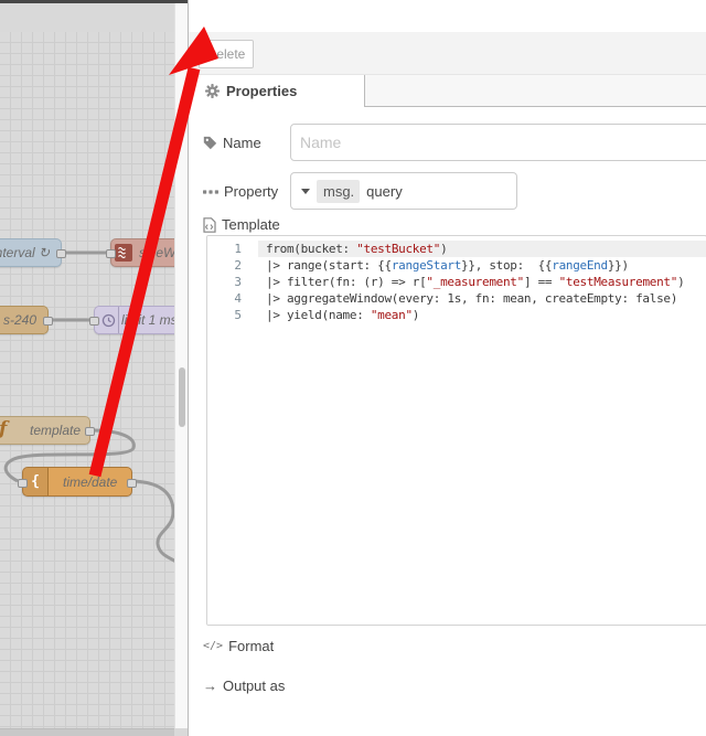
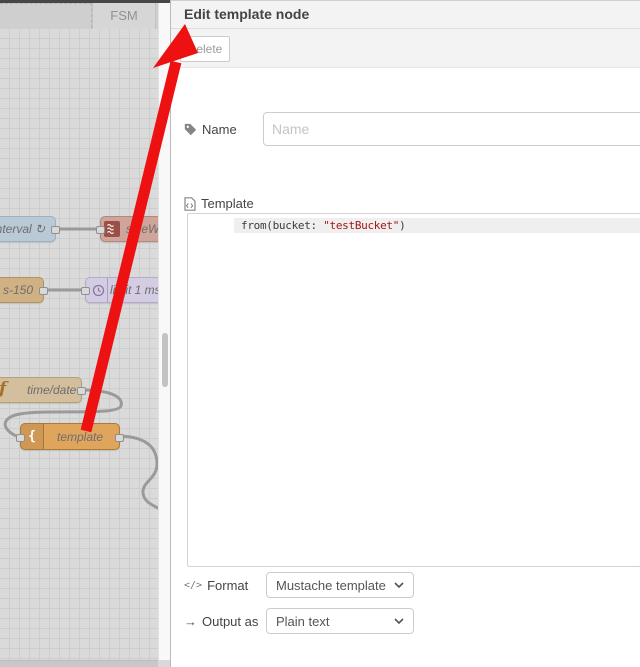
+ FSM
  terval ↻
- s-240
+ s-150
  liit 1 m
  f
- template
+ time/date
  {
- time/date
+ template
+ Edit template node
  elete
- Properties
  Name
  Name
- Property
- msg.
- query
  Template
- 1
- 2
- 3
- 4
- 5
  from(bucket: "testBucket")
- |> range(start: {{rangeStart}}, stop: {{rangeEnd}})
- |> filter(fn: (r) => r["_measurement"] == "testMeasurement")
- |> aggregateWindow(every: 1s, fn: mean, createEmpty: false)
- |> yield(name: "mean")
  </>
  Format
+ Mustache template
  →
  Output as
+ Plain text
